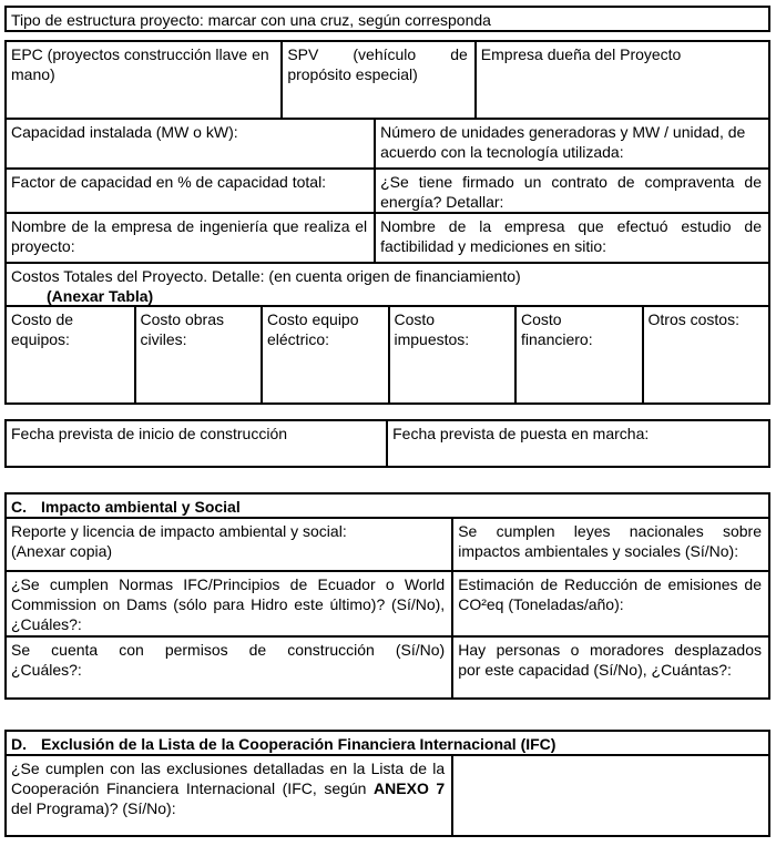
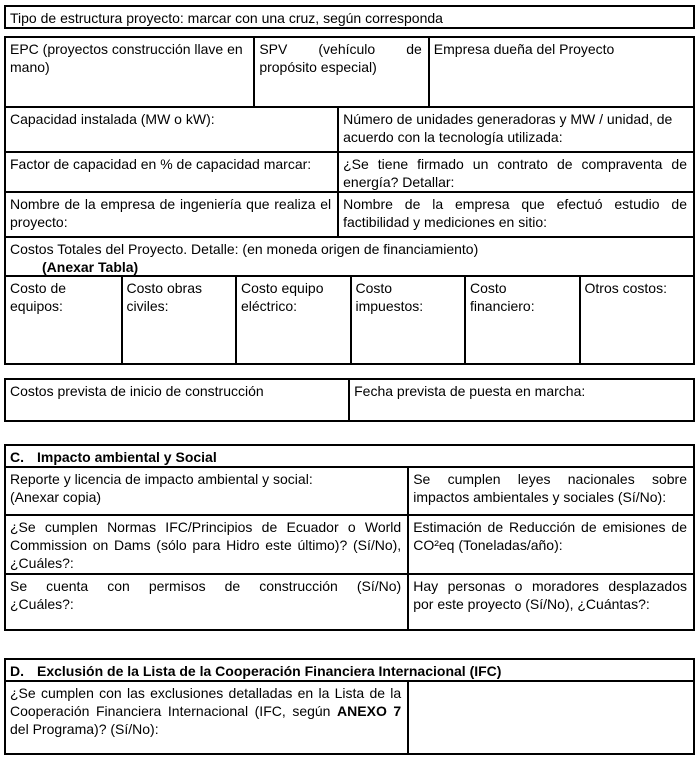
  Tipo de estructura proyecto: marcar con una cruz, según corresponda
  EPC (proyectos construcción llave en mano)
  SPV (vehículo de propósito especial)
  Empresa dueña del Proyecto
  Capacidad instalada (MW o kW):
  Número de unidades generadoras y MW / unidad, de acuerdo con la tecnología utilizada:
- Factor de capacidad en % de capacidad total:
+ Factor de capacidad en % de capacidad marcar:
  ¿Se tiene firmado un contrato de compraventa de energía? Detallar:
  Nombre de la empresa de ingeniería que realiza el proyecto:
  Nombre de la empresa que efectuó estudio de factibilidad y mediciones en sitio:
- Costos Totales del Proyecto. Detalle: (en cuenta origen de financiamiento)
+ Costos Totales del Proyecto. Detalle: (en moneda origen de financiamiento)
  (Anexar Tabla)
  Costo de equipos:
  Costo obras civiles:
  Costo equipo eléctrico:
  Costo impuestos:
  Costo financiero:
  Otros costos:
- Fecha prevista de inicio de construcción
+ Costos prevista de inicio de construcción
  Fecha prevista de puesta en marcha:
  C. Impacto ambiental y Social
  Reporte y licencia de impacto ambiental y social:
  (Anexar copia)
  Se cumplen leyes nacionales sobre impactos ambientales y sociales (Sí/No):
  ¿Se cumplen Normas IFC/Principios de Ecuador o World Commission on Dams (sólo para Hidro este último)? (Sí/No), ¿Cuáles?:
  Estimación de Reducción de emisiones de CO²eq (Toneladas/año):
  Se cuenta con permisos de construcción (Sí/No)
  ¿Cuáles?:
- Hay personas o moradores desplazados por este capacidad (Sí/No), ¿Cuántas?:
+ Hay personas o moradores desplazados por este proyecto (Sí/No), ¿Cuántas?:
  D. Exclusión de la Lista de la Cooperación Financiera Internacional (IFC)
  ¿Se cumplen con las exclusiones detalladas en la Lista de la Cooperación Financiera Internacional (IFC, según ANEXO 7 del Programa)? (Sí/No):
